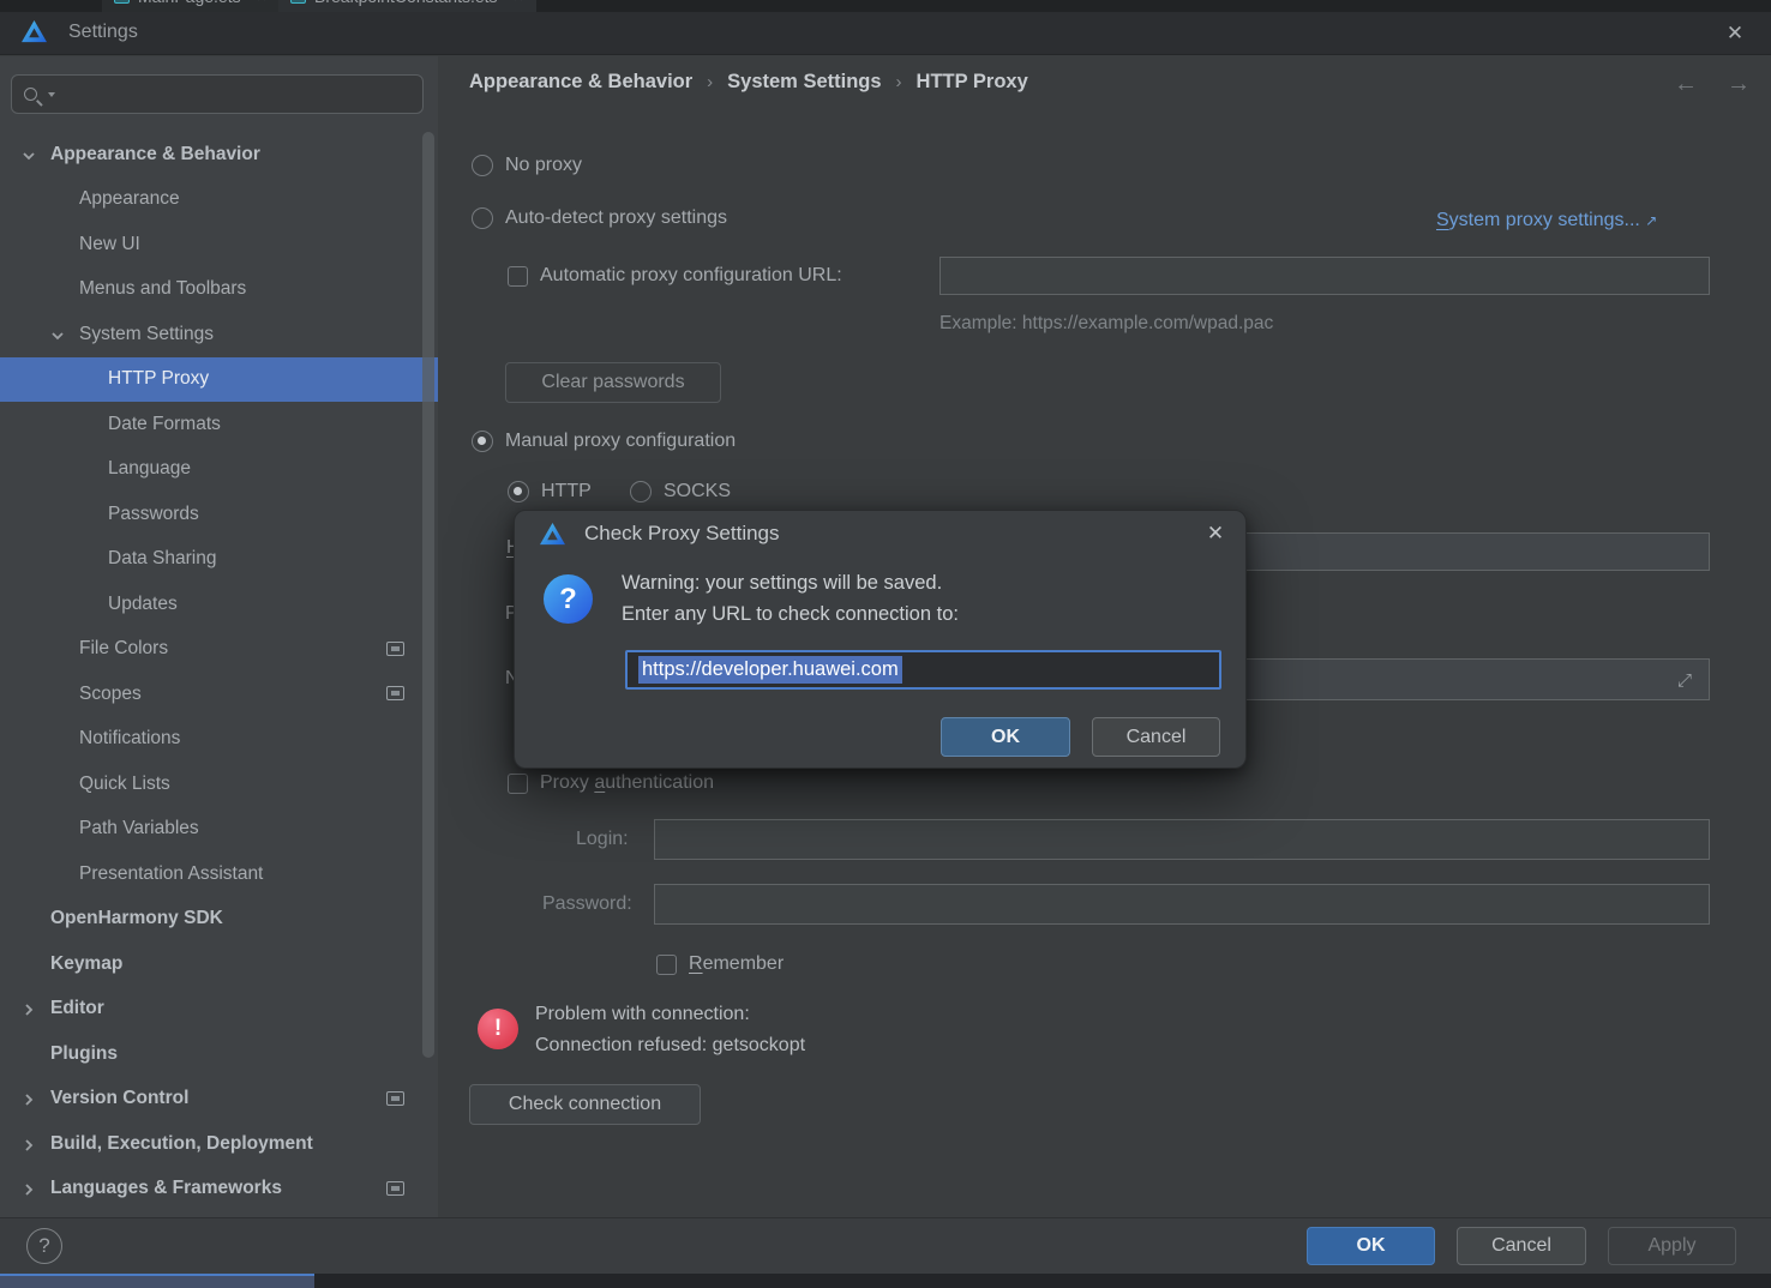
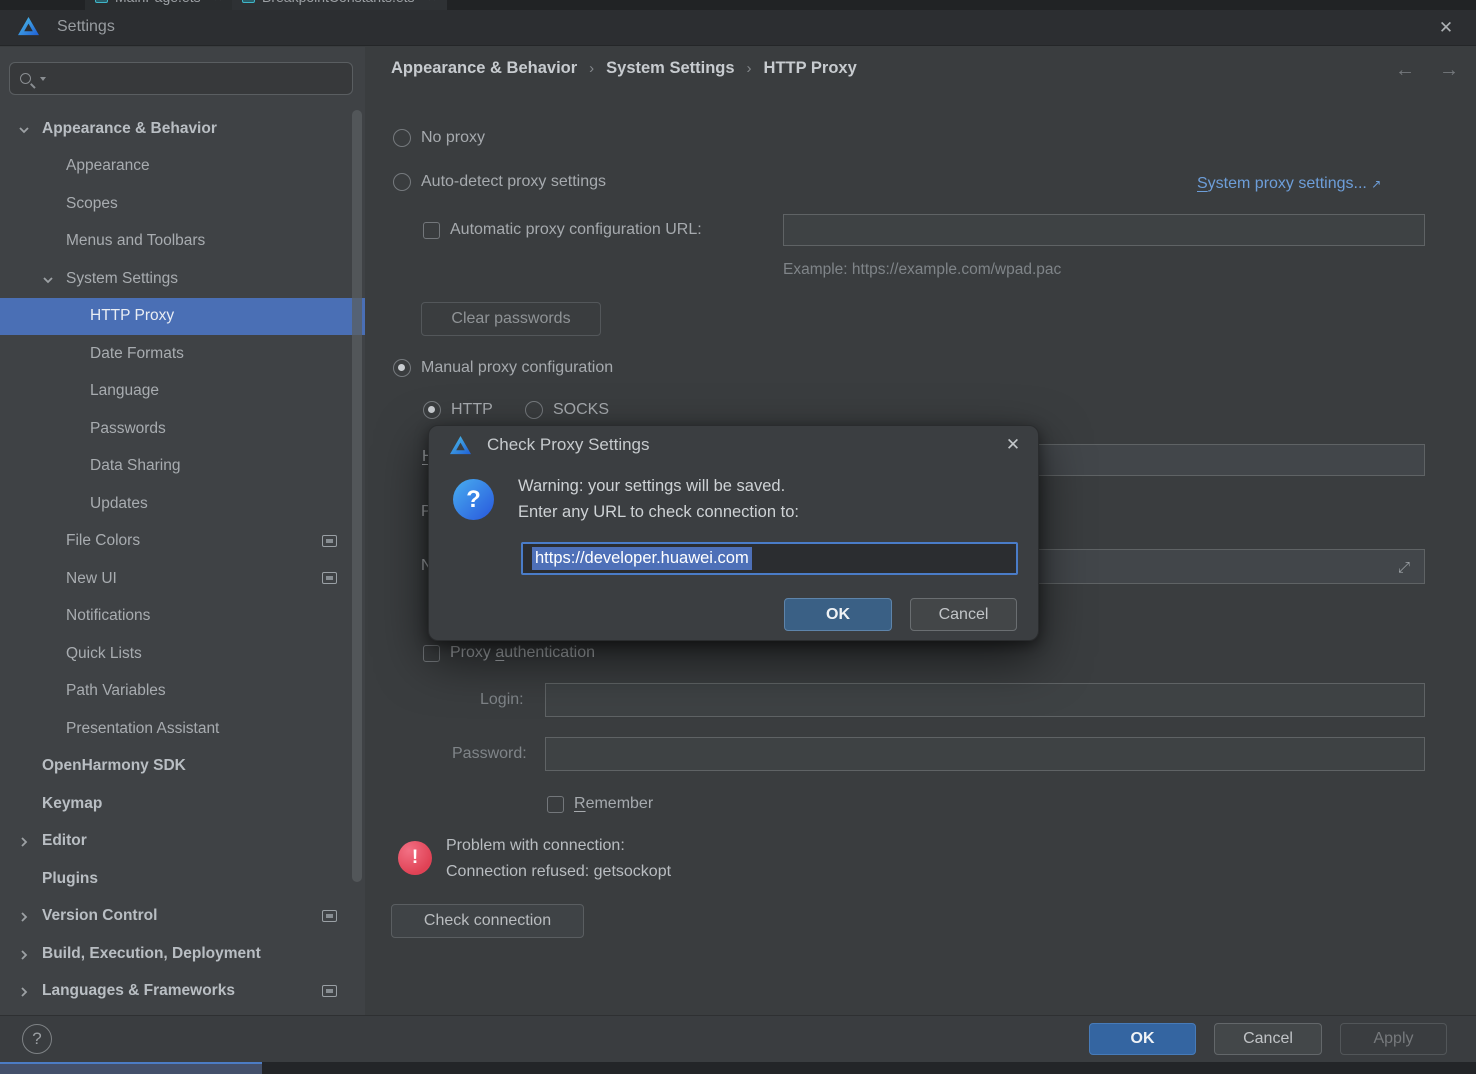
  Settings
  ✕
  Appearance & Behavior
  Appearance
- New UI
+ Scopes
  Menus and Toolbars
  System Settings
  HTTP Proxy
  Date Formats
  Language
  Passwords
  Data Sharing
  Updates
  File Colors
- Scopes
+ New UI
  Notifications
  Quick Lists
  Path Variables
  Presentation Assistant
  OpenHarmony SDK
  Keymap
  Editor
  Plugins
  Version Control
  Build, Execution, Deployment
  Languages & Frameworks
  Appearance & Behavior
  ›
  System Settings
  ›
  HTTP Proxy
  ←
  →
  No proxy
  Auto-detect proxy settings
  System proxy settings... ↗
  Automatic proxy configuration URL:
  Example: https://example.com/wpad.pac
  Clear passwords
  Manual proxy configuration
  HTTP
  SOCKS
  ⤢
  Proxy authentication
  Login:
  Password:
  Remember
  !
  Problem with connection:
  Connection refused: getsockopt
  Check connection
  ?
  OK
  Cancel
  Apply
  Check Proxy Settings
  ✕
  ?
  Warning: your settings will be saved.
  Enter any URL to check connection to:
  https://developer.huawei.com
  OK
  Cancel
